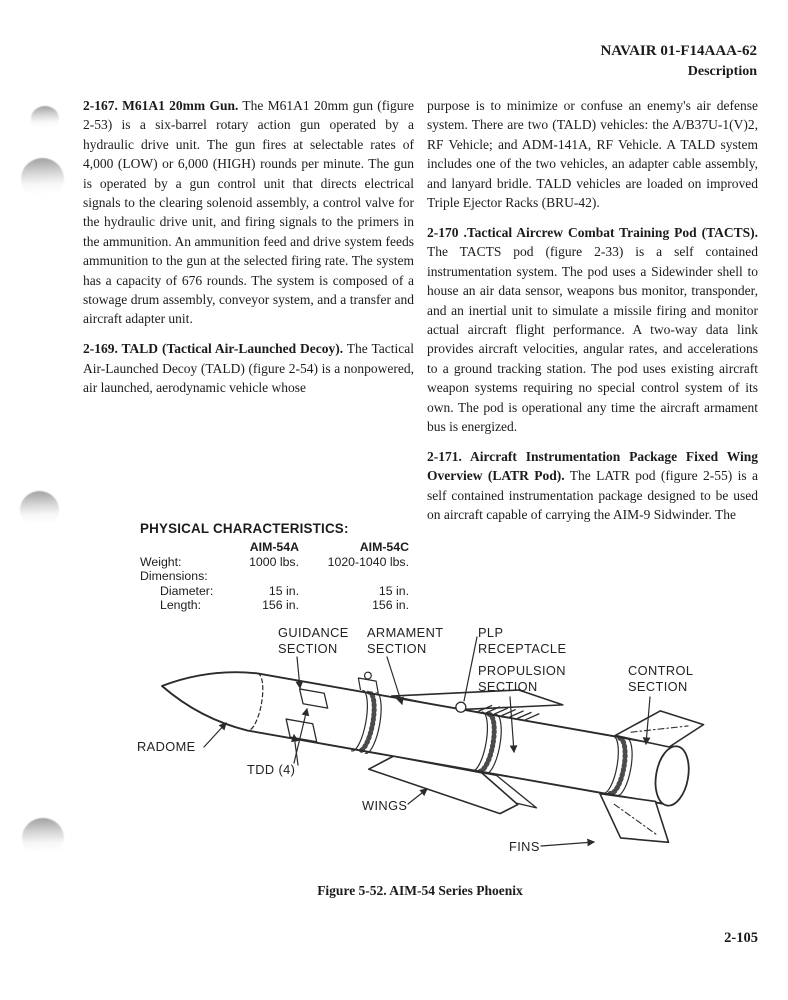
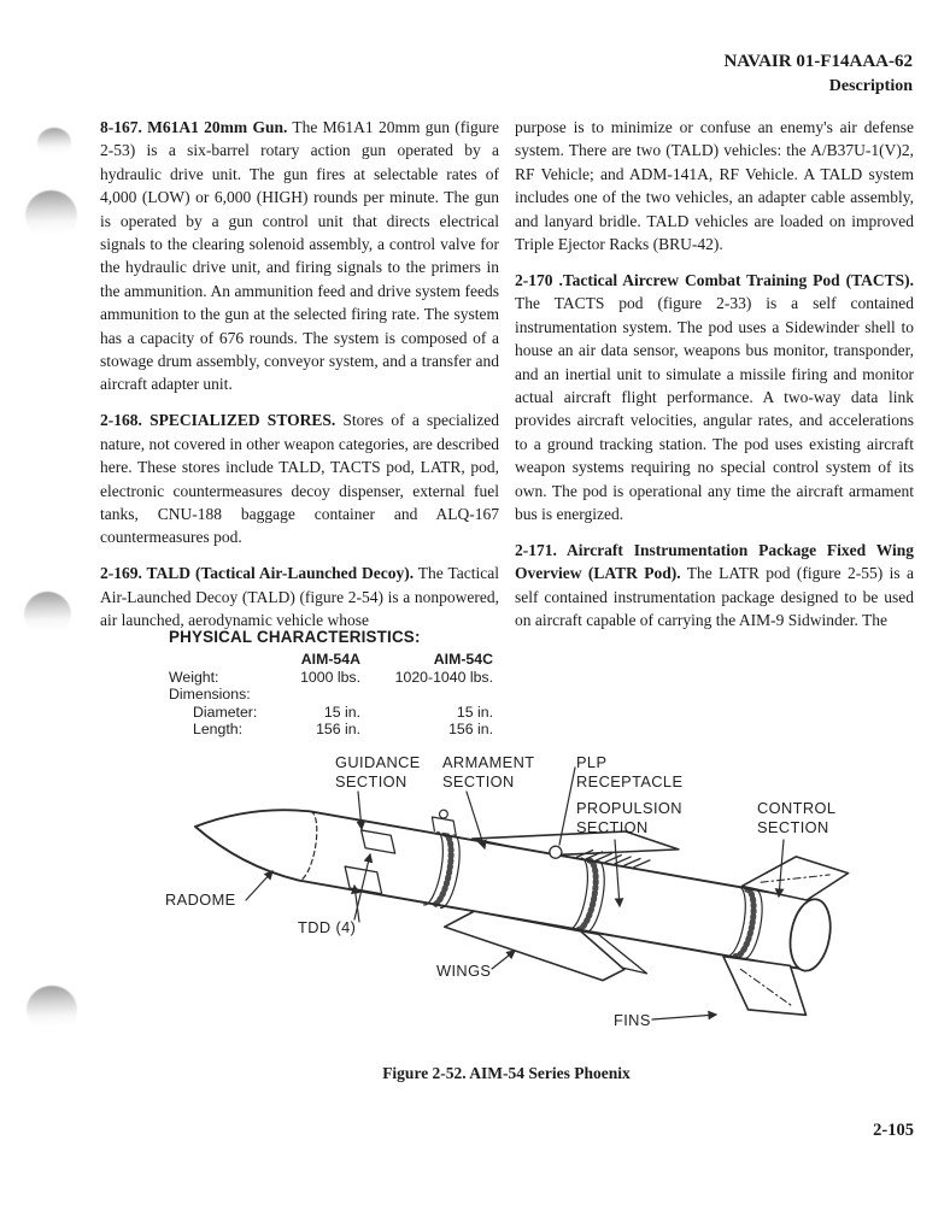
  NAVAIR 01-F14AAA-62
  Description
- 2-167. M61A1 20mm Gun. The M61A1 20mm gun (figure 2-53) is a six-barrel rotary action gun operated by a hydraulic drive unit. The gun fires at selectable rates of 4,000 (LOW) or 6,000 (HIGH) rounds per minute. The gun is operated by a gun control unit that directs electrical signals to the clearing solenoid assembly, a control valve for the hydraulic drive unit, and firing signals to the primers in the ammunition. An ammunition feed and drive system feeds ammunition to the gun at the selected firing rate. The system has a capacity of 676 rounds. The system is composed of a stowage drum assembly, conveyor system, and a transfer and aircraft adapter unit.
+ 8-167. M61A1 20mm Gun. The M61A1 20mm gun (figure 2-53) is a six-barrel rotary action gun operated by a hydraulic drive unit. The gun fires at selectable rates of 4,000 (LOW) or 6,000 (HIGH) rounds per minute. The gun is operated by a gun control unit that directs electrical signals to the clearing solenoid assembly, a control valve for the hydraulic drive unit, and firing signals to the primers in the ammunition. An ammunition feed and drive system feeds ammunition to the gun at the selected firing rate. The system has a capacity of 676 rounds. The system is composed of a stowage drum assembly, conveyor system, and a transfer and aircraft adapter unit.
+ 2-168. SPECIALIZED STORES. Stores of a specialized nature, not covered in other weapon categories, are described here. These stores include TALD, TACTS pod, LATR, pod, electronic countermeasures decoy dispenser, external fuel tanks, CNU-188 baggage container and ALQ-167 countermeasures pod.
  2-169. TALD (Tactical Air-Launched Decoy). The Tactical Air-Launched Decoy (TALD) (figure 2-54) is a nonpowered, air launched, aerodynamic vehicle whose
  purpose is to minimize or confuse an enemy's air defense system. There are two (TALD) vehicles: the A/B37U-1(V)2, RF Vehicle; and ADM-141A, RF Vehicle. A TALD system includes one of the two vehicles, an adapter cable assembly, and lanyard bridle. TALD vehicles are loaded on improved Triple Ejector Racks (BRU-42).
  2-170 .Tactical Aircrew Combat Training Pod (TACTS). The TACTS pod (figure 2-33) is a self contained instrumentation system. The pod uses a Sidewinder shell to house an air data sensor, weapons bus monitor, transponder, and an inertial unit to simulate a missile firing and monitor actual aircraft flight performance. A two-way data link provides aircraft velocities, angular rates, and accelerations to a ground tracking station. The pod uses existing aircraft weapon systems requiring no special control system of its own. The pod is operational any time the aircraft armament bus is energized.
  2-171. Aircraft Instrumentation Package Fixed Wing Overview (LATR Pod). The LATR pod (figure 2-55) is a self contained instrumentation package designed to be used on aircraft capable of carrying the AIM-9 Sidwinder. The
  PHYSICAL CHARACTERISTICS:
  AIM-54A
  AIM-54C
  Weight:
  1000 lbs.
  1020-1040 lbs.
  Dimensions:
  Diameter:
  15 in.
  15 in.
  Length:
  156 in.
  156 in.
  GUIDANCE
  SECTION
  ARMAMENT
  SECTION
  PLP
  RECEPTACLE
  PROPULSION
  SECTION
  CONTROL
  SECTION
  RADOME
  TDD (4)
  WINGS
  FINS
- Figure 5-52. AIM-54 Series Phoenix
+ Figure 2-52. AIM-54 Series Phoenix
  2-105
